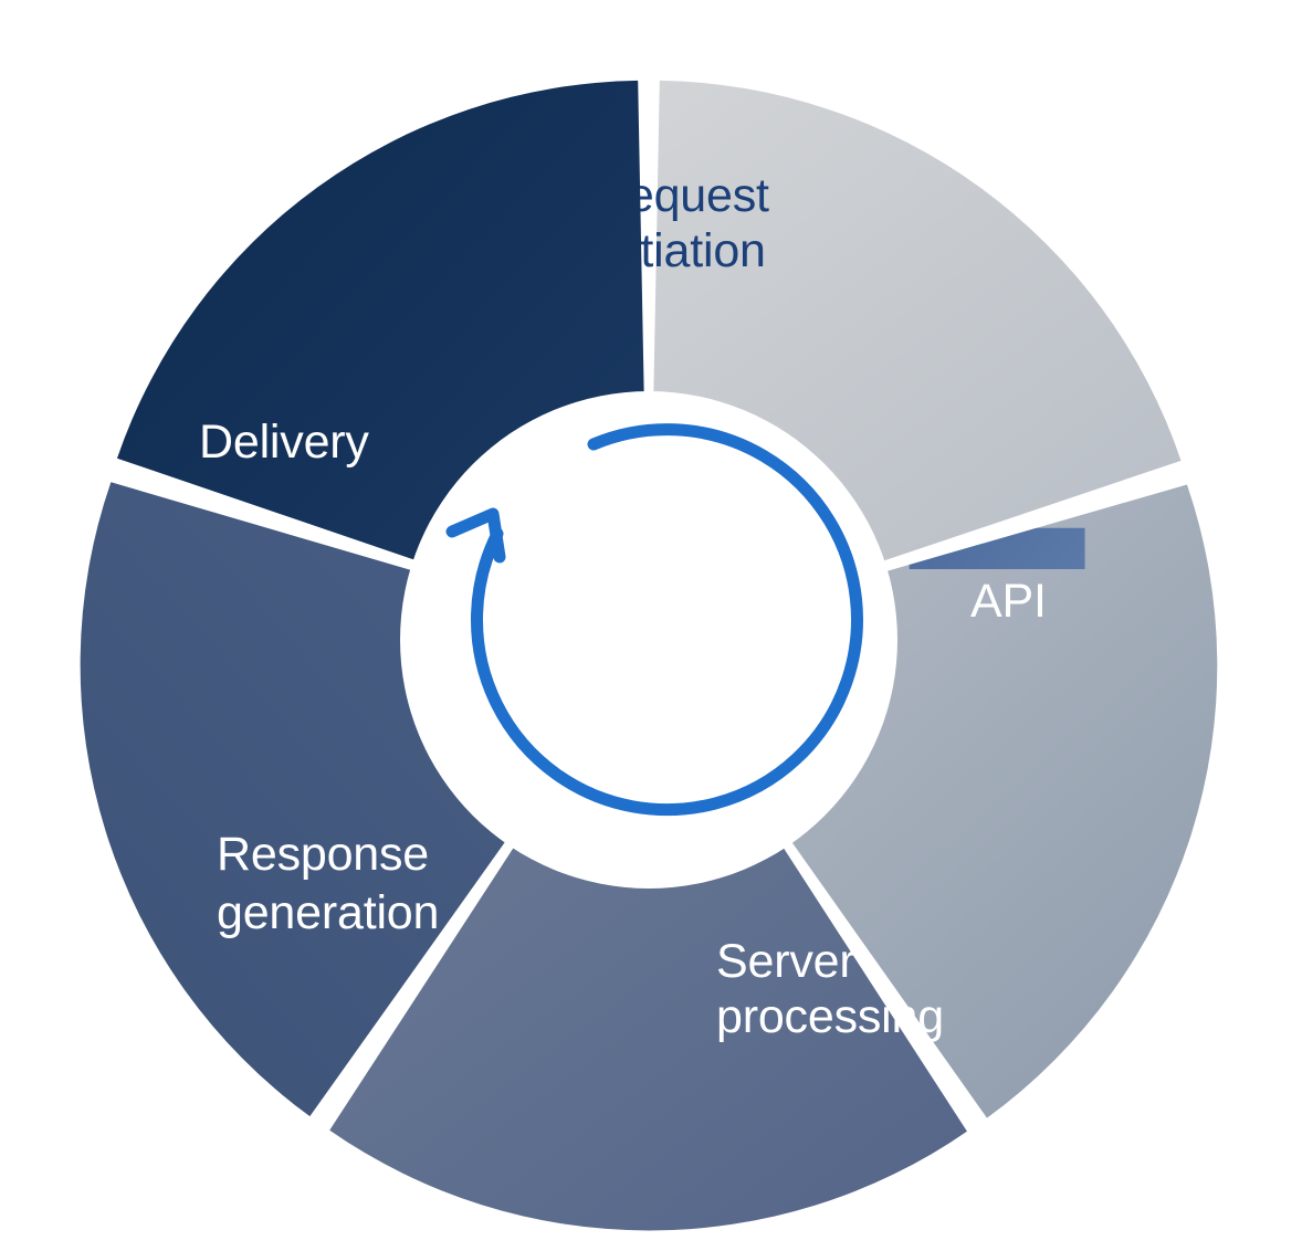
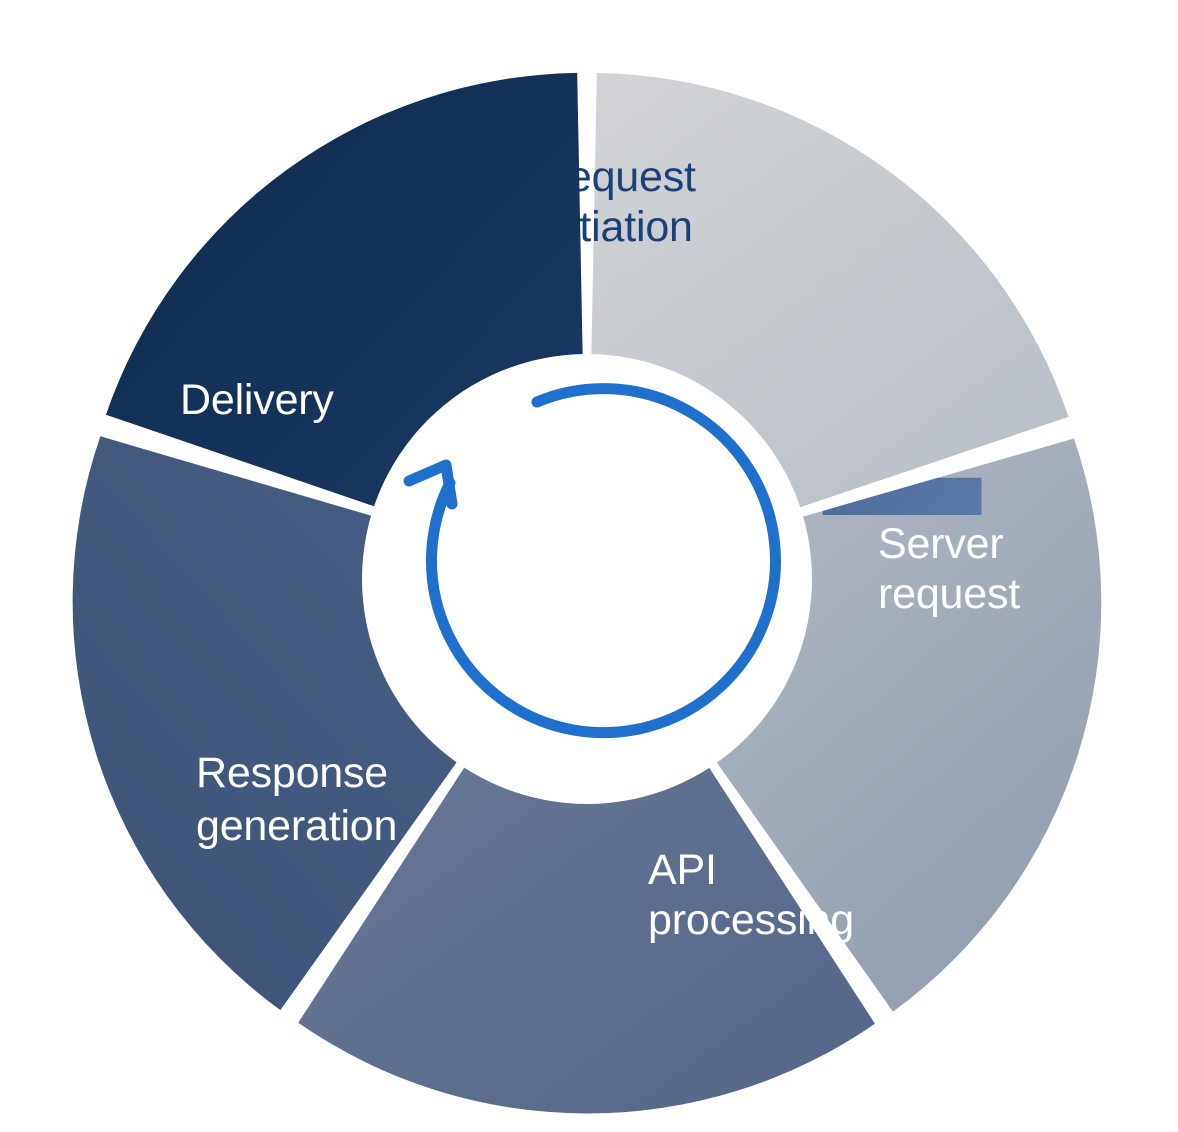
  equest
  tiation
- API
+ Server
+ request
- Server
+ API
  processing
  Response
  generation
  Delivery
